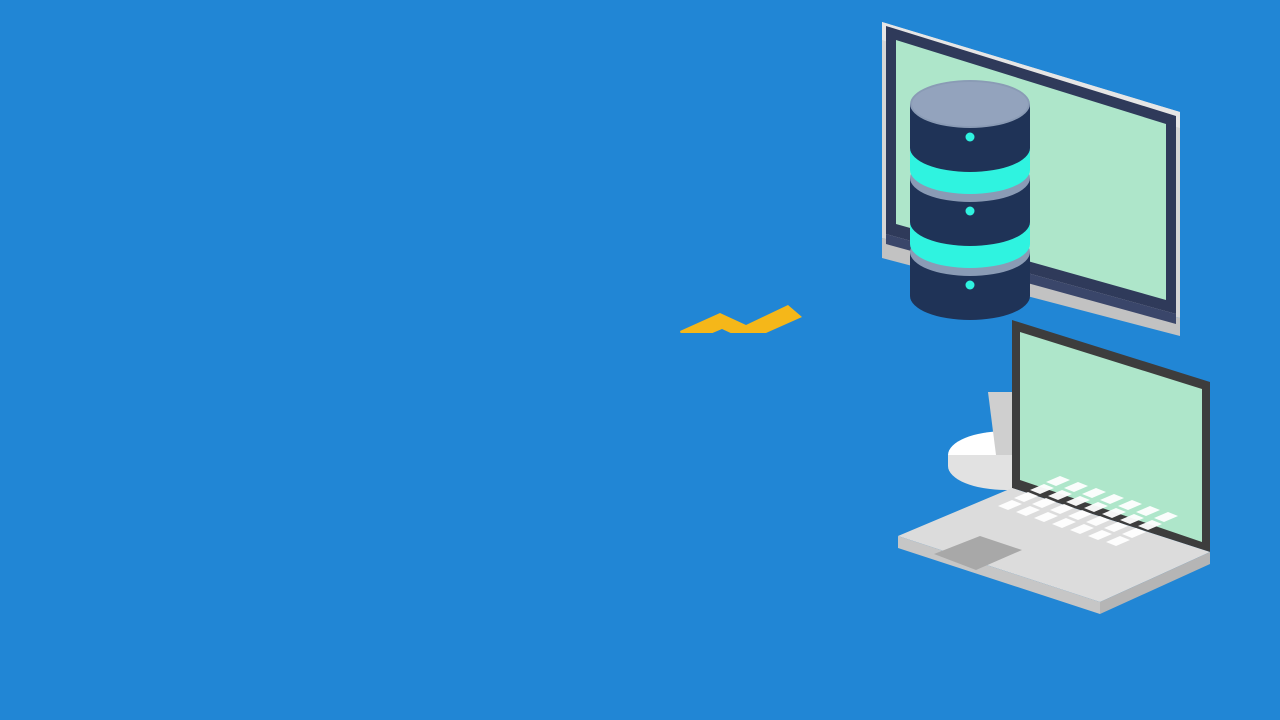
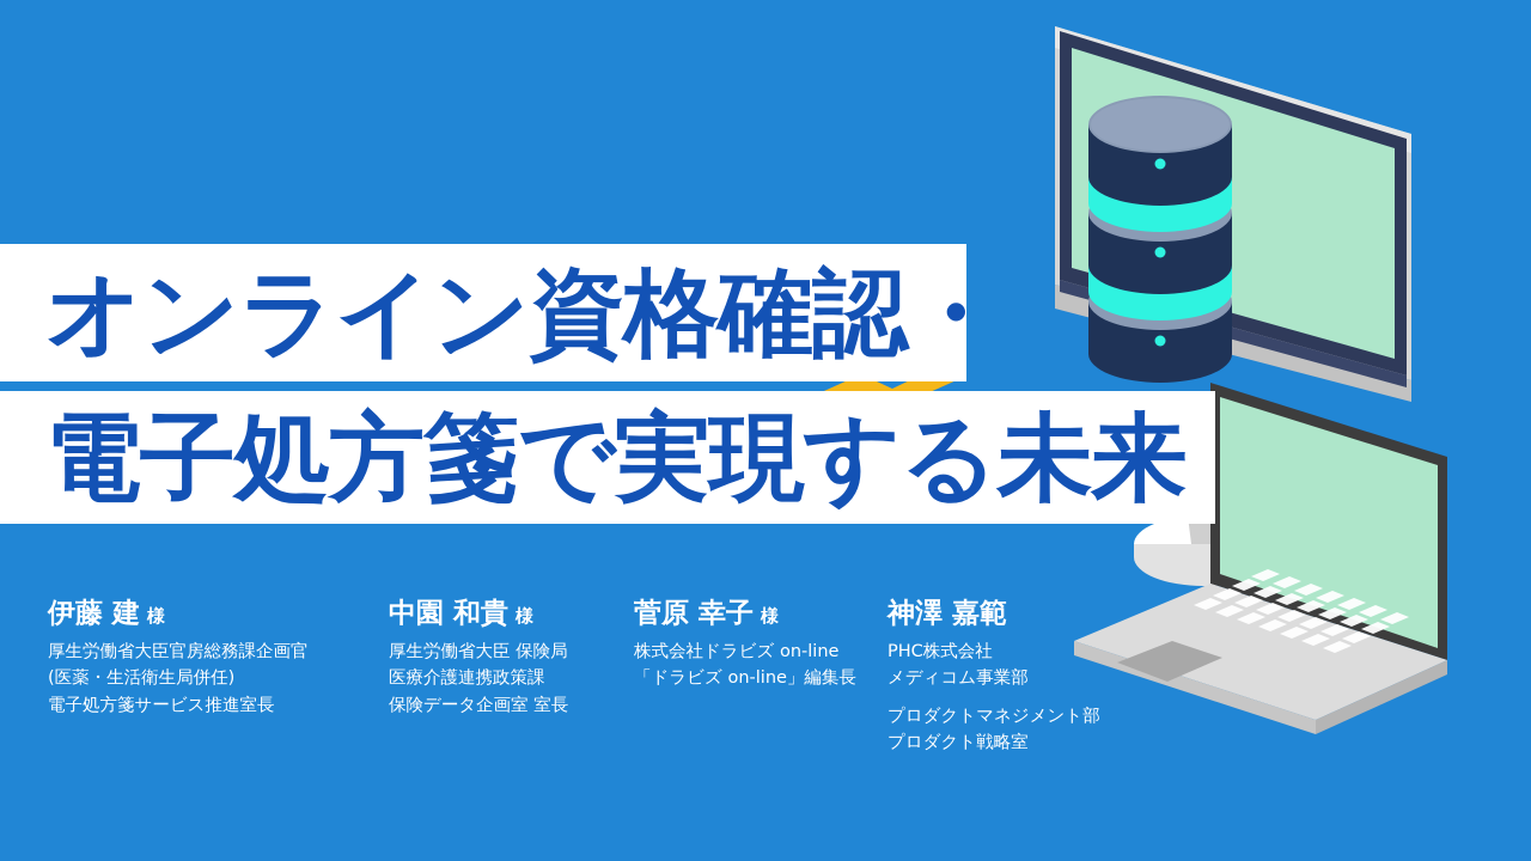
+ オンライン資格確認・
+ 電子処方箋で実現する未来
+ 伊藤 建 様
+ 厚生労働省大臣官房総務課企画官
+ (医薬・生活衛生局併任)
+ 電子処方箋サービス推進室長
+ 中園 和貴 様
+ 厚生労働省大臣 保険局
+ 医療介護連携政策課
+ 保険データ企画室 室長
+ 菅原 幸子 様
+ 株式会社ドラビズ on-line
+ 「ドラビズ on-line」編集長
+ 神澤 嘉範
+ PHC株式会社
+ メディコム事業部
+ プロダクトマネジメント部
+ プロダクト戦略室
